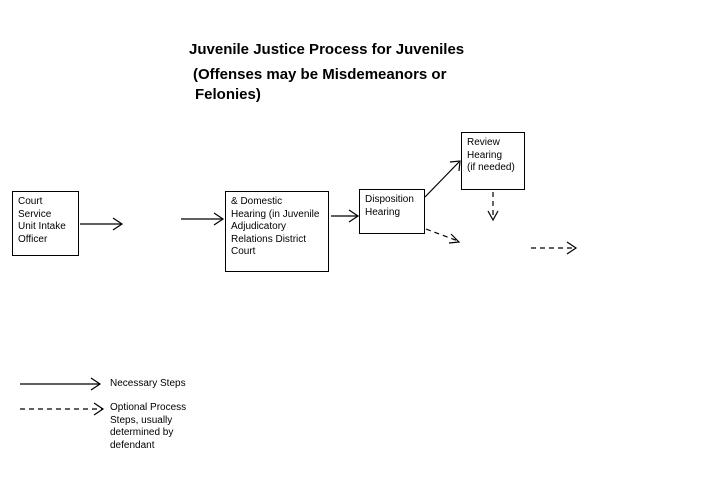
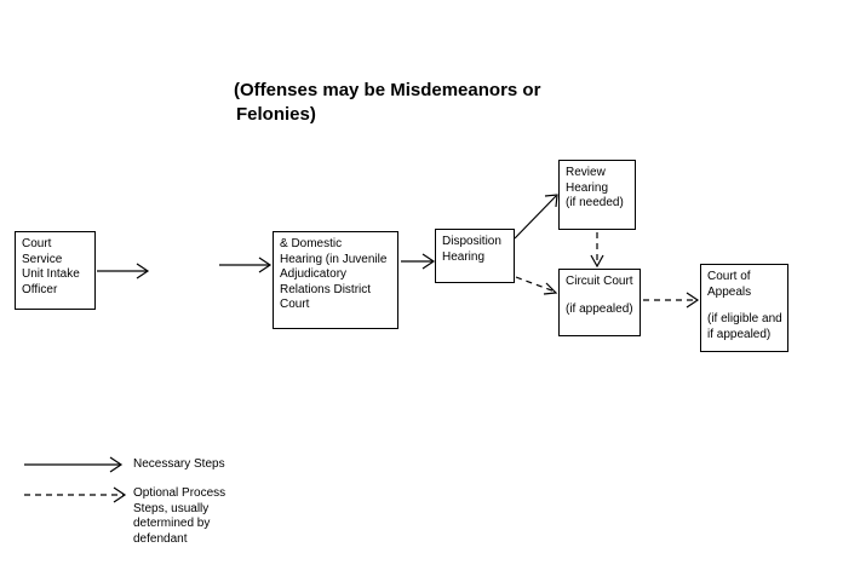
- Juvenile Justice Process for Juveniles
  (Offenses may be Misdemeanors or
  Felonies)
  Court
  Service
  Unit Intake
  Officer
  & Domestic
  Hearing (in Juvenile
  Adjudicatory
  Relations District
  Court
  Disposition
  Hearing
  Review
  Hearing
  (if needed)
+ Circuit Court
+ (if appealed)
+ Court of
+ Appeals
+ (if eligible and
+ if appealed)
  Necessary Steps
  Optional Process
  Steps, usually
  determined by
  defendant
